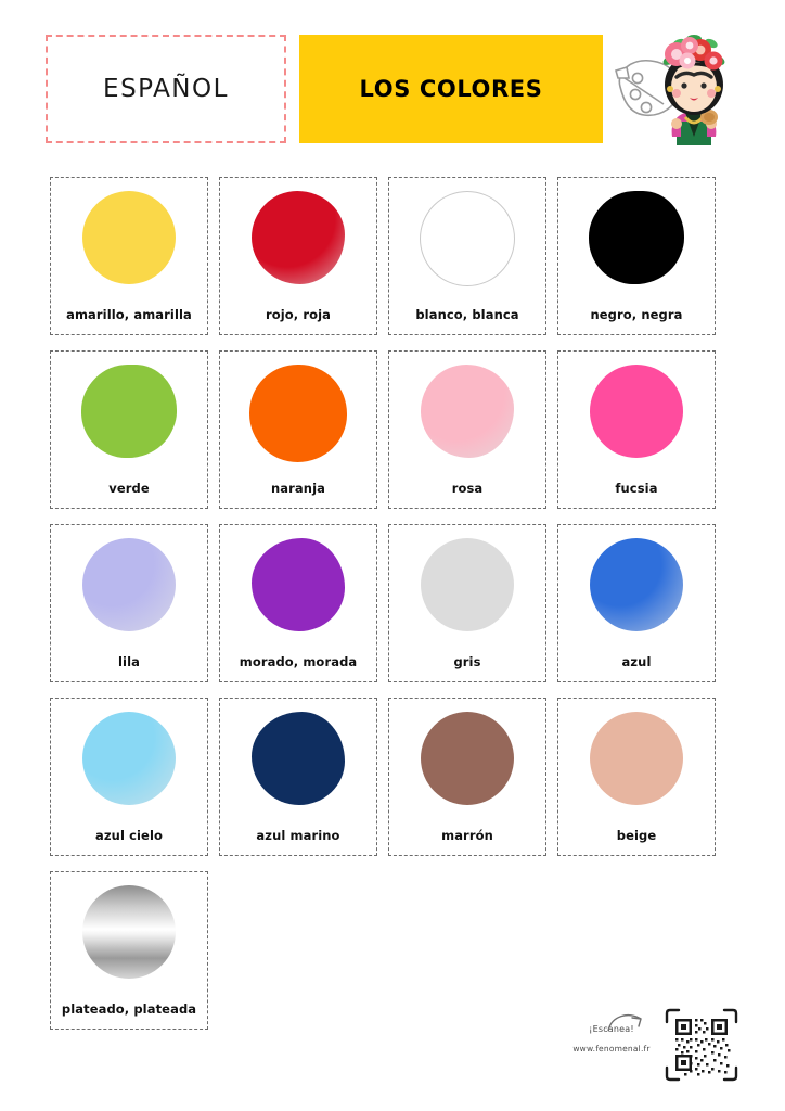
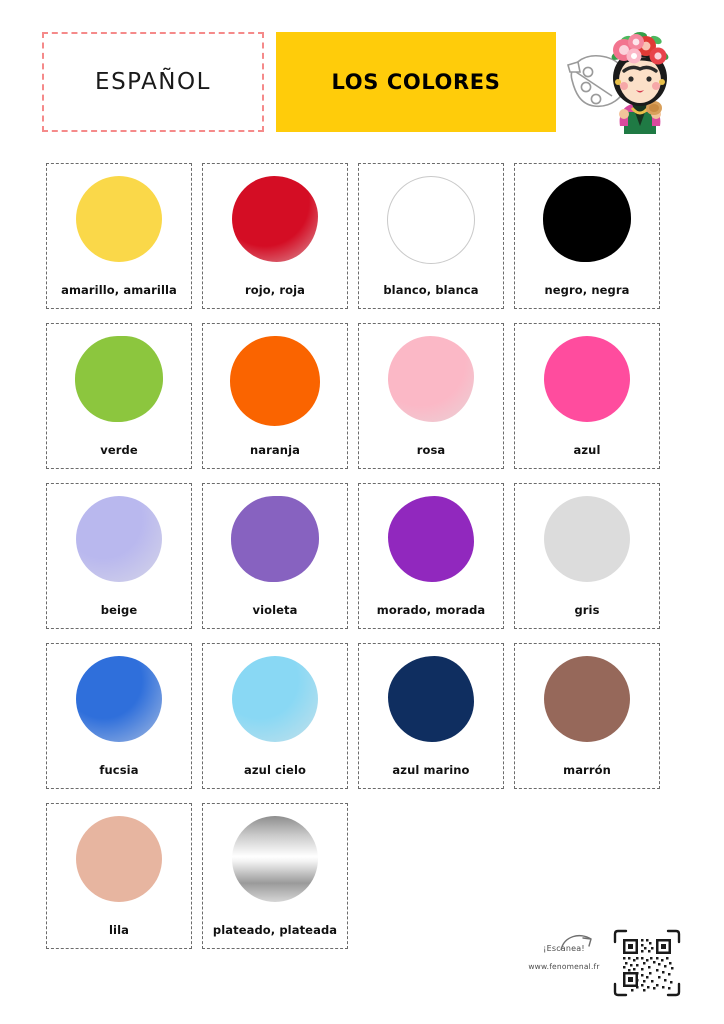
  ESPAÑOL
  LOS COLORES
  amarillo, amarilla
  rojo, roja
  blanco, blanca
  negro, negra
  verde
  naranja
  rosa
- fucsia
+ azul
- lila
+ beige
+ violeta
  morado, morada
  gris
- azul
+ fucsia
  azul cielo
  azul marino
  marrón
- beige
+ lila
  plateado, plateada
  ¡Escanea!
  www.fenomenal.fr
